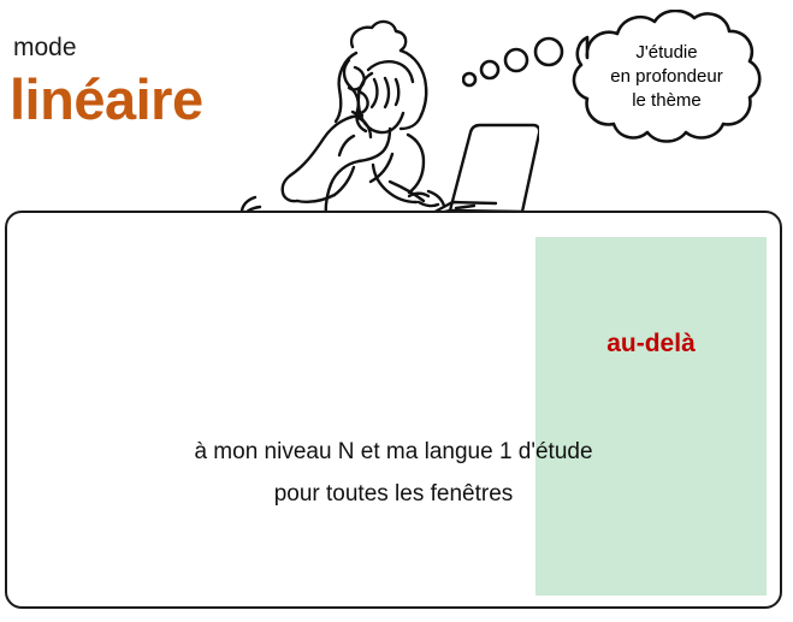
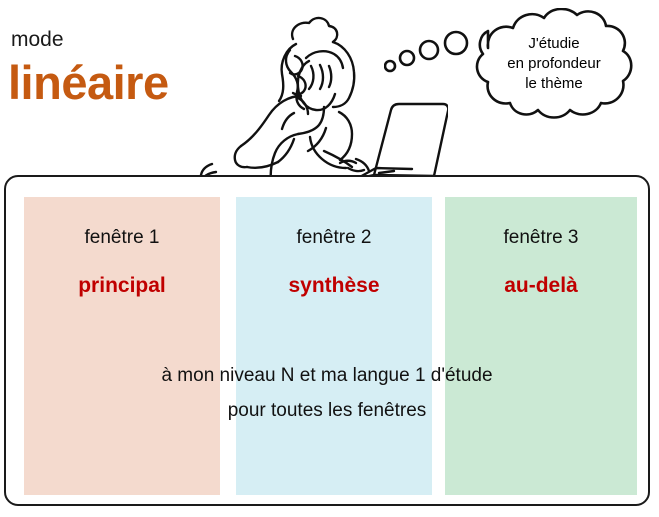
  mode
  linéaire
  J'étudie
  en profondeur
  le thème
+ fenêtre 1
+ principal
+ fenêtre 2
+ synthèse
+ fenêtre 3
  au-delà
  à mon niveau N et ma langue 1 d'étude
  pour toutes les fenêtres
